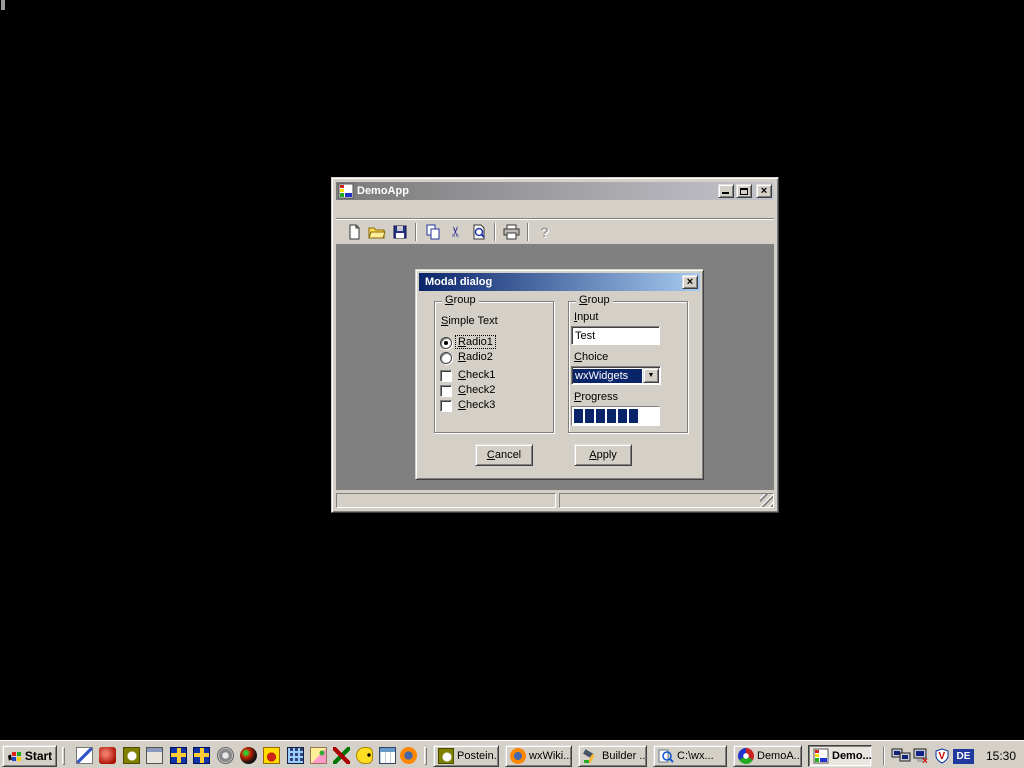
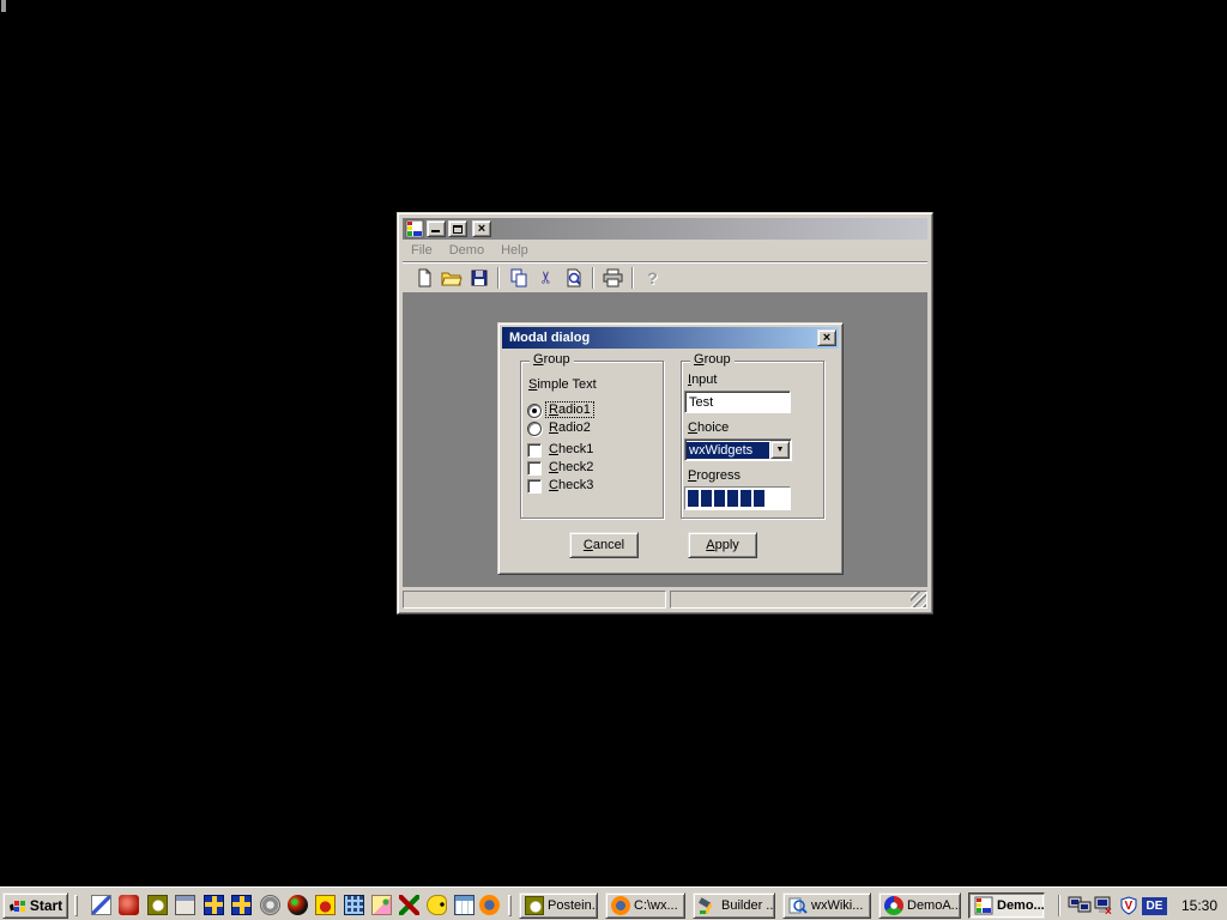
- DemoApp
  ×
+ File
+ Demo
+ Help
  ?
  Modal dialog
  ×
  Group
  Simple Text
  Radio1
  Radio2
  Check1
  Check2
  Check3
  Group
  Input
  Test
  Choice
  wxWidgets
  Progress
  Cancel
  Apply
  Start
  Postein.
- wxWiki...
+ C:\wx...
  Builder ..
- C:\wx...
+ wxWiki...
  DemoA..
  Demo...
  ×
  V
  DE
  15:30
